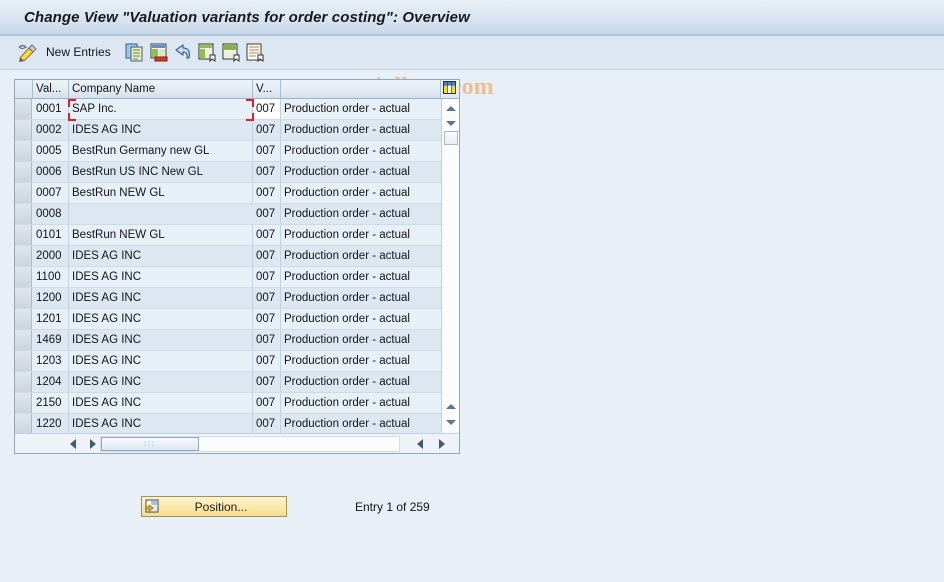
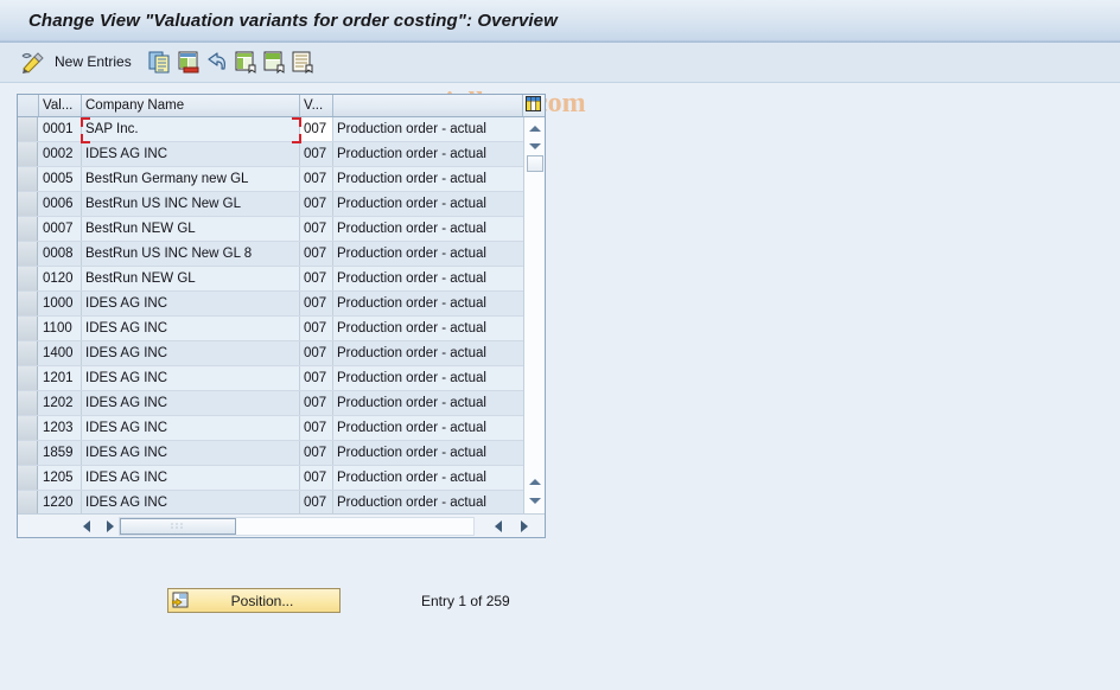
  Change View "Valuation variants for order costing": Overview
  New Entries
  Val...
  Company Name
  V...
  0001
  SAP Inc.
  007
  Production order - actual
  0002
  IDES AG INC
  007
  Production order - actual
  0005
  BestRun Germany new GL
  007
  Production order - actual
  0006
  BestRun US INC New GL
  007
  Production order - actual
  0007
  BestRun NEW GL
  007
  Production order - actual
  0008
+ BestRun US INC New GL 8
  007
  Production order - actual
- 0101
+ 0120
  BestRun NEW GL
  007
  Production order - actual
- 2000
+ 1000
  IDES AG INC
  007
  Production order - actual
  1100
  IDES AG INC
  007
  Production order - actual
- 1200
+ 1400
  IDES AG INC
  007
  Production order - actual
  1201
  IDES AG INC
  007
  Production order - actual
- 1469
+ 1202
  IDES AG INC
  007
  Production order - actual
  1203
  IDES AG INC
  007
  Production order - actual
- 1204
+ 1859
  IDES AG INC
  007
  Production order - actual
- 2150
+ 1205
  IDES AG INC
  007
  Production order - actual
  1220
  IDES AG INC
  007
  Production order - actual
  Position...
  Entry 1 of 259
